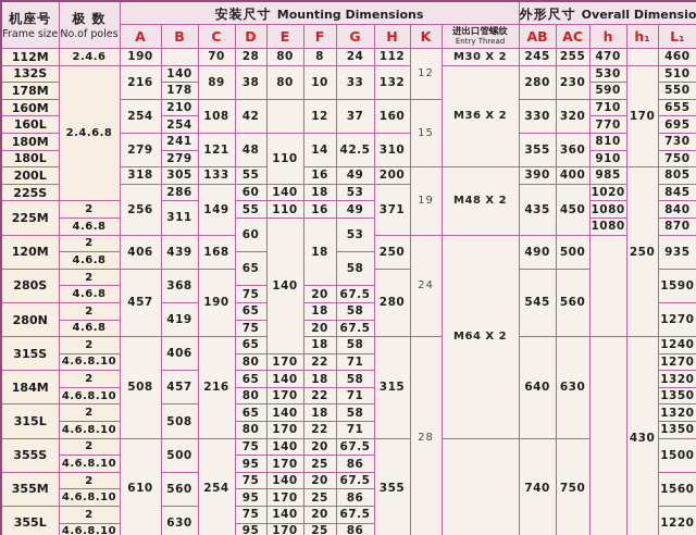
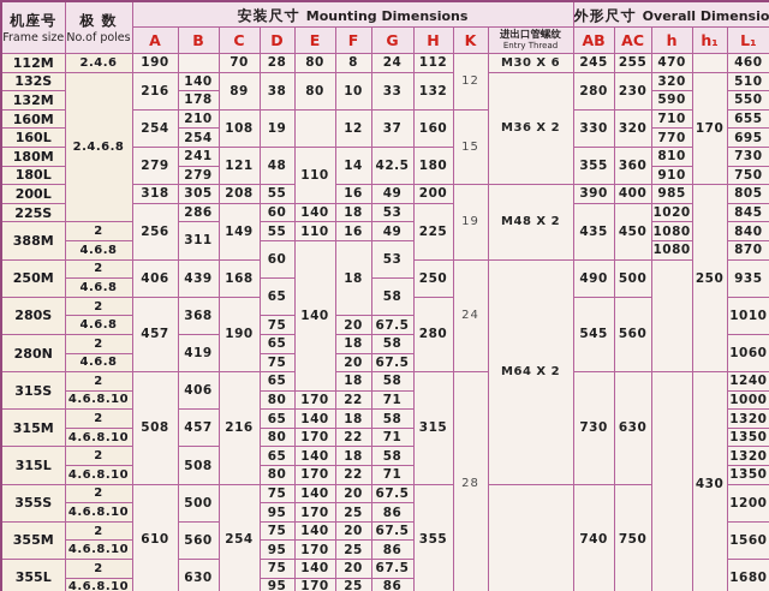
  机座号 Frame size	极 数 No.of poles	安装尺寸 Mounting Dimensions	外形尺寸 Overall Dimensio
  A	B	C	D	E	F	G	H	K	进出口管螺纹 Entry Thread	AB	AC	h	h₁	L₁
- 112M	2.4.6	190		70	28	80	8	24	112	12	M30 X 2	245	255	470		460
+ 112M	2.4.6	190		70	28	80	8	24	112	12	M30 X 6	245	255	470		460
- 132S	2.4.6.8	216	140	89	38	80	10	33	132	M36 X 2	280	230	530	170	510
+ 132S	2.4.6.8	216	140	89	38	80	10	33	132	M36 X 2	280	230	320	170	510
- 178M	178	590	550
+ 132M	178	590	550
- 160M	254	210	108	42		12	37	160	15	330	320	710	655
+ 160M	254	210	108	19		12	37	160	15	330	320	710	655
  160L	254	770	695
- 180M	279	241	121	48	110	14	42.5	310	355	360	810	730
+ 180M	279	241	121	48	110	14	42.5	180	355	360	810	730
  180L	279	910	750
- 200L	318	305	133	55	16	49	200	19	M48 X 2	390	400	985	250	805
+ 200L	318	305	208	55	16	49	200	19	M48 X 2	390	400	985	250	805
- 225S	256	286	149	60	140	18	53	371	435	450	1020	845
+ 225S	256	286	149	60	140	18	53	225	435	450	1020	845
- 225M	2	311	55	110	16	49	1080	840
+ 388M	2	311	55	110	16	49	1080	840
  4.6.8	60	140	18	53	1080	870
- 120M	2	406	439	168	250	24	M64 X 2	490	500		935
+ 250M	2	406	439	168	250	24	M64 X 2	490	500		935
  4.6.8	65	58
- 280S	2	457	368	190	280	545	560	1590
+ 280S	2	457	368	190	280	545	560	1010
  4.6.8	75	20	67.5
- 280N	2	419	65	18	58	1270
+ 280N	2	419	65	18	58	1060
  4.6.8	75	20	67.5
- 315S	2	508	406	216	65	18	58	315	28	640	630		430	1240
+ 315S	2	508	406	216	65	18	58	315	28	730	630		430	1240
- 4.6.8.10	80	170	22	71	1270
+ 4.6.8.10	80	170	22	71	1000
- 184M	2	457	65	140	18	58	1320
+ 315M	2	457	65	140	18	58	1320
  4.6.8.10	80	170	22	71	1350
  315L	2	508	65	140	18	58	1320
  4.6.8.10	80	170	22	71	1350
- 355S	2	610	500	254	75	140	20	67.5	355		740	750	1500
+ 355S	2	610	500	254	75	140	20	67.5	355		740	750	1200
  4.6.8.10	95	170	25	86
  355M	2	560	75	140	20	67.5	1560
  4.6.8.10	95	170	25	86
- 355L	2	630	75	140	20	67.5	1220
+ 355L	2	630	75	140	20	67.5	1680
  4.6.8.10	95	170	25	86
